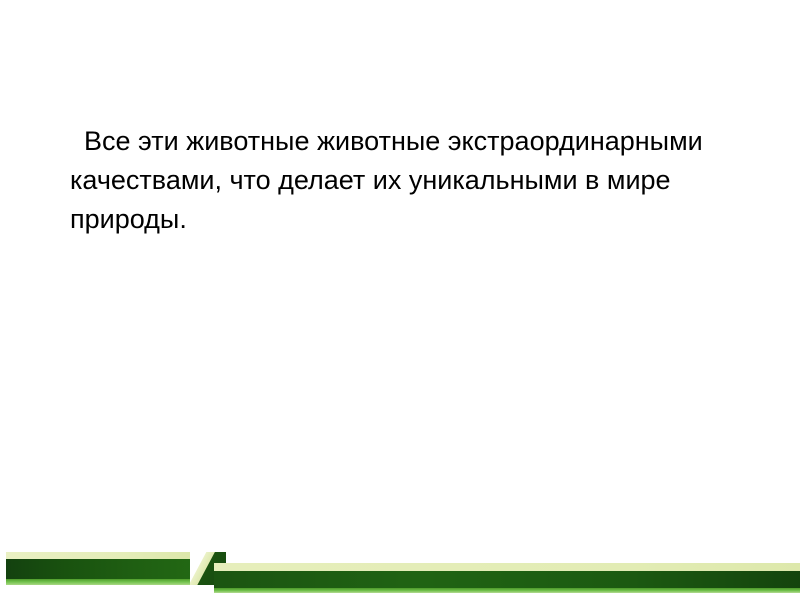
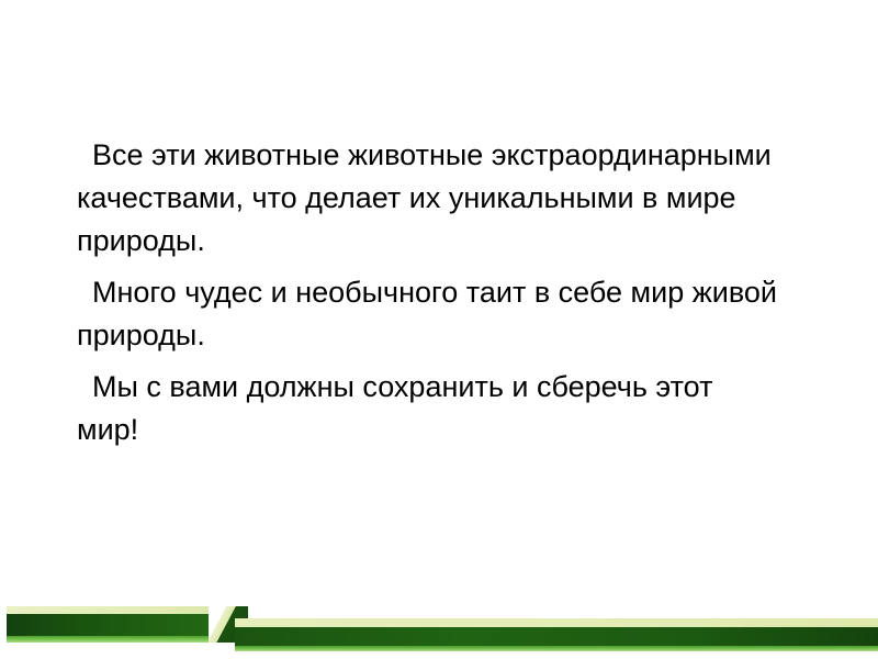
  Все эти животные животные экстраординарными качествами, что делает их уникальными в мире природы.
+ Много чудес и необычного таит в себе мир живой природы.
+ Мы с вами должны сохранить и сберечь этот мир!
